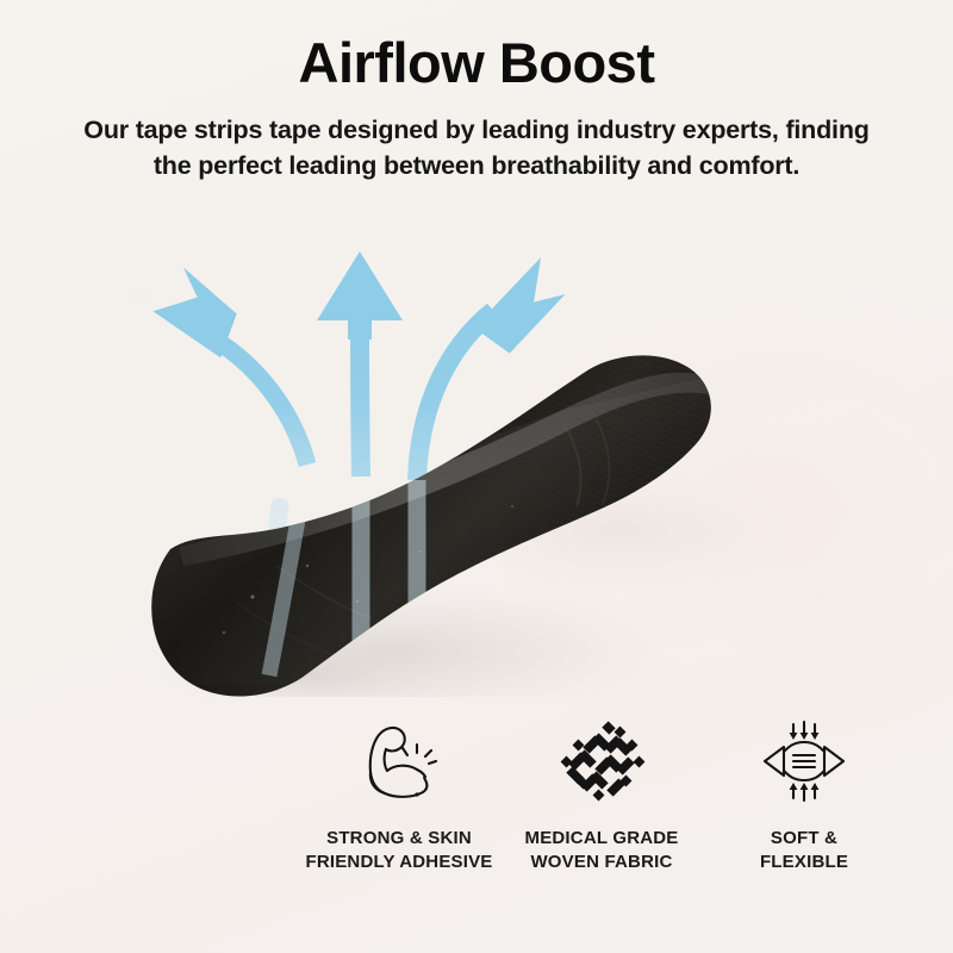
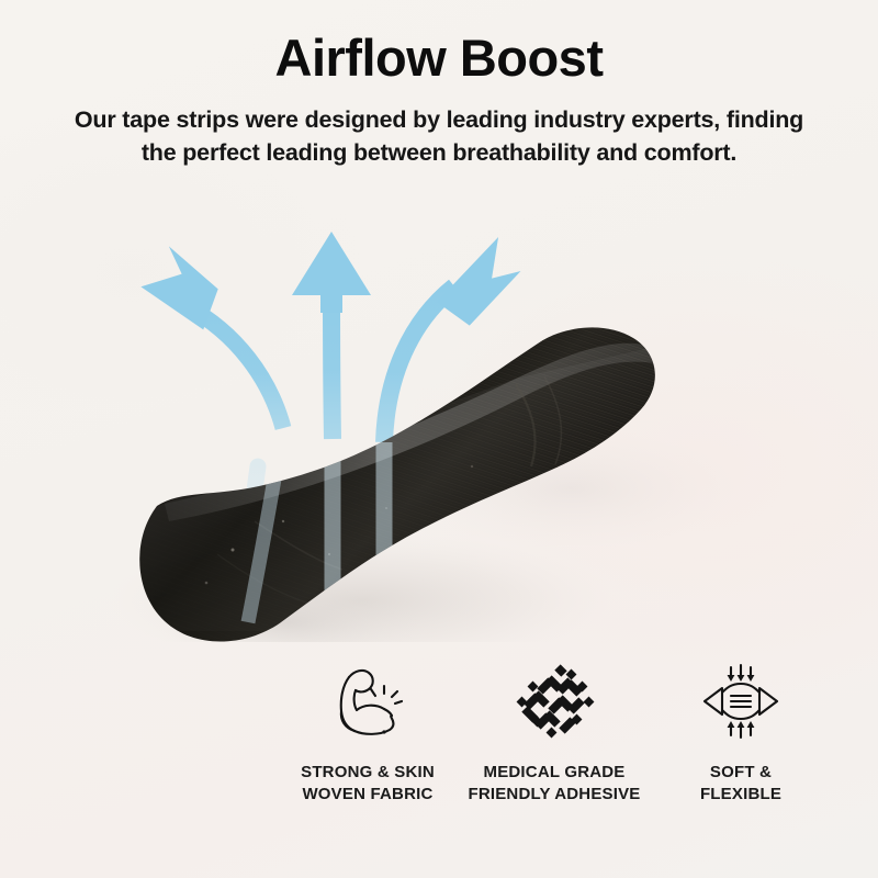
  Airflow Boost
- Our tape strips tape designed by leading industry experts, finding
+ Our tape strips were designed by leading industry experts, finding
  the perfect leading between breathability and comfort.
  STRONG & SKIN
- FRIENDLY ADHESIVE
+ WOVEN FABRIC
  MEDICAL GRADE
- WOVEN FABRIC
+ FRIENDLY ADHESIVE
  SOFT &
  FLEXIBLE
